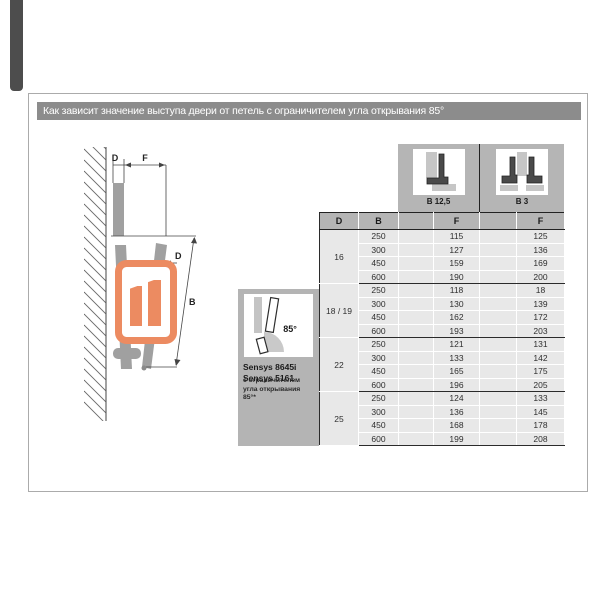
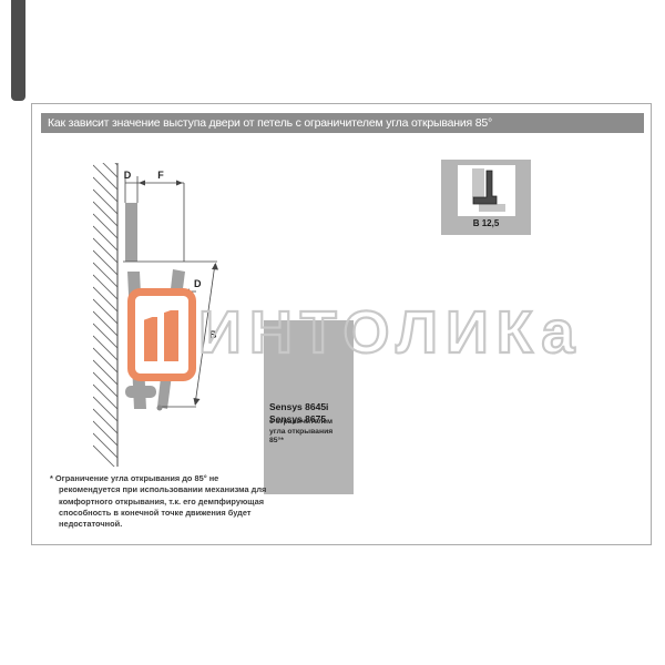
  Как зависит значение выступа двери от петель с ограничителем угла открывания 85°
  D
  F
  D
  B
  B 12,5
- B 3
- D	B		F		F
- 16	250		115		125
- 300		127		136
- 450		159		169
- 600		190		200
- 18 / 19	250		118		18
- 300		130		139
- 450		162		172
- 600		193		203
- 22	250		121		131
- 300		133		142
- 450		165		175
- 600		196		205
- 25	250		124		133
- 300		136		145
- 450		168		178
- 600		199		208
- 85°
  Sensys 8645i
- Sensys 5161
+ Sensys 8675
+ * Ограничение угла открывания до 85° не рекомендуется при использовании механизма для комфортного открывания, т.к. его демпфирующая способность в конечной точке движения будет недостаточной.
+ ИНТОЛИКа
